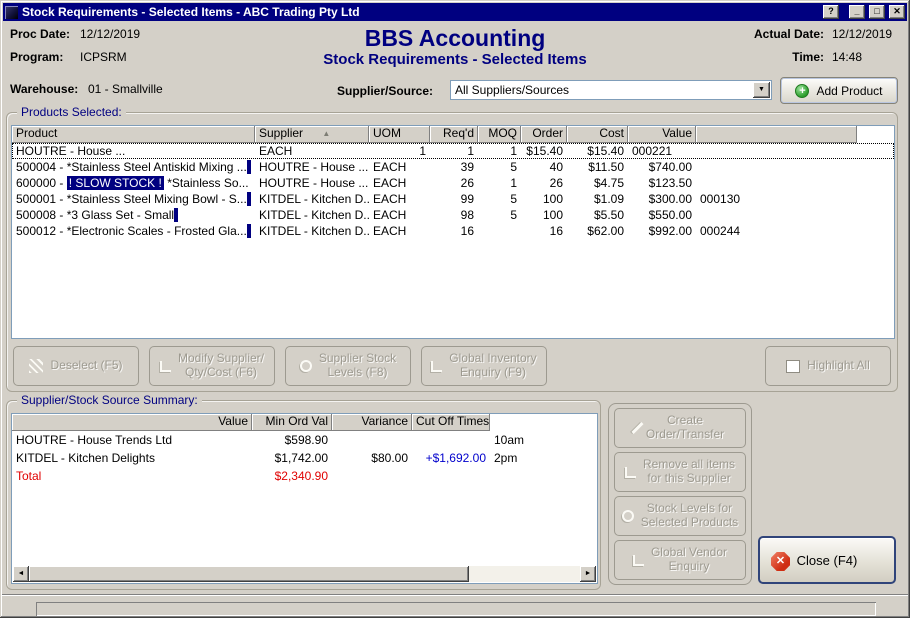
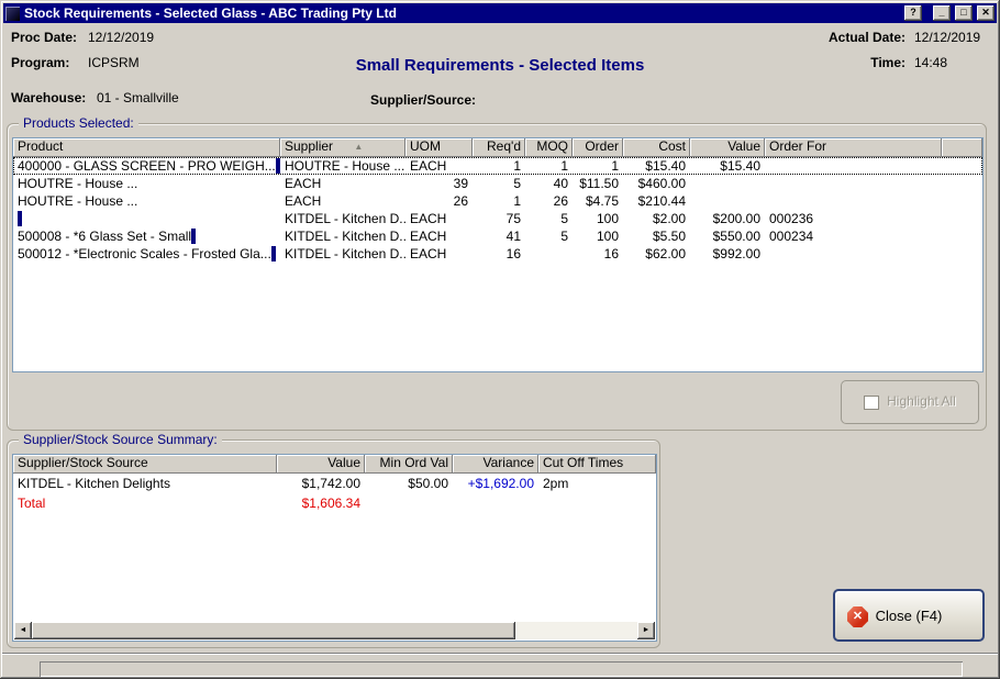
- Stock Requirements - Selected Items - ABC Trading Pty Ltd
+ Stock Requirements - Selected Glass - ABC Trading Pty Ltd
  ?
  _
  □
  ✕
  Proc Date:
  12/12/2019
  Program:
  ICPSRM
  Warehouse:
  01 - Smallville
- BBS Accounting
- Stock Requirements - Selected Items
+ Small Requirements - Selected Items
  Actual Date:
  12/12/2019
  Time:
  14:48
  Supplier/Source:
- All Suppliers/Sources
- +
- Add Product
  Products Selected:
  Product
  Supplier ▲
  UOM
  Req'd
  MOQ
  Order
  Cost
  Value
+ Order For
+ 400000 - GLASS SCREEN - PRO WEIGH...
  HOUTRE - House ...
  EACH
  1
  1
  1
  $15.40
  $15.40
- 000221
- 500004 - *Stainless Steel Antiskid Mixing ...
  HOUTRE - House ...
  EACH
  39
  5
  40
  $11.50
- $740.00
+ $460.00
- 600000 - ! SLOW STOCK ! *Stainless So...
  HOUTRE - House ...
  EACH
  26
  1
  26
  $4.75
- $123.50
+ $210.44
- 500001 - *Stainless Steel Mixing Bowl - S...
  KITDEL - Kitchen D..
  EACH
- 99
+ 75
  5
  100
- $1.09
+ $2.00
- $300.00
+ $200.00
- 000130
+ 000236
- 500008 - *3 Glass Set - Small
+ 500008 - *6 Glass Set - Small
  KITDEL - Kitchen D..
  EACH
- 98
+ 41
  5
  100
  $5.50
  $550.00
+ 000234
  500012 - *Electronic Scales - Frosted Gla...
  KITDEL - Kitchen D..
  EACH
  16
  16
  $62.00
  $992.00
- 000244
- Deselect (F5)
- Modify Supplier/
- Qty/Cost (F6)
- Supplier Stock
- Levels (F8)
- Global Inventory
- Enquiry (F9)
  Highlight All
  Supplier/Stock Source Summary:
+ Supplier/Stock Source
  Value
  Min Ord Val
  Variance
  Cut Off Times
- HOUTRE - House Trends Ltd
- $598.90
- 10am
  KITDEL - Kitchen Delights
  $1,742.00
- $80.00
+ $50.00
  +$1,692.00
  2pm
  Total
- $2,340.90
+ $1,606.34
- Create
- Order/Transfer
- Remove all items
- for this Supplier
- Stock Levels for
- Selected Products
- Global Vendor
- Enquiry
  ✕
  Close (F4)
